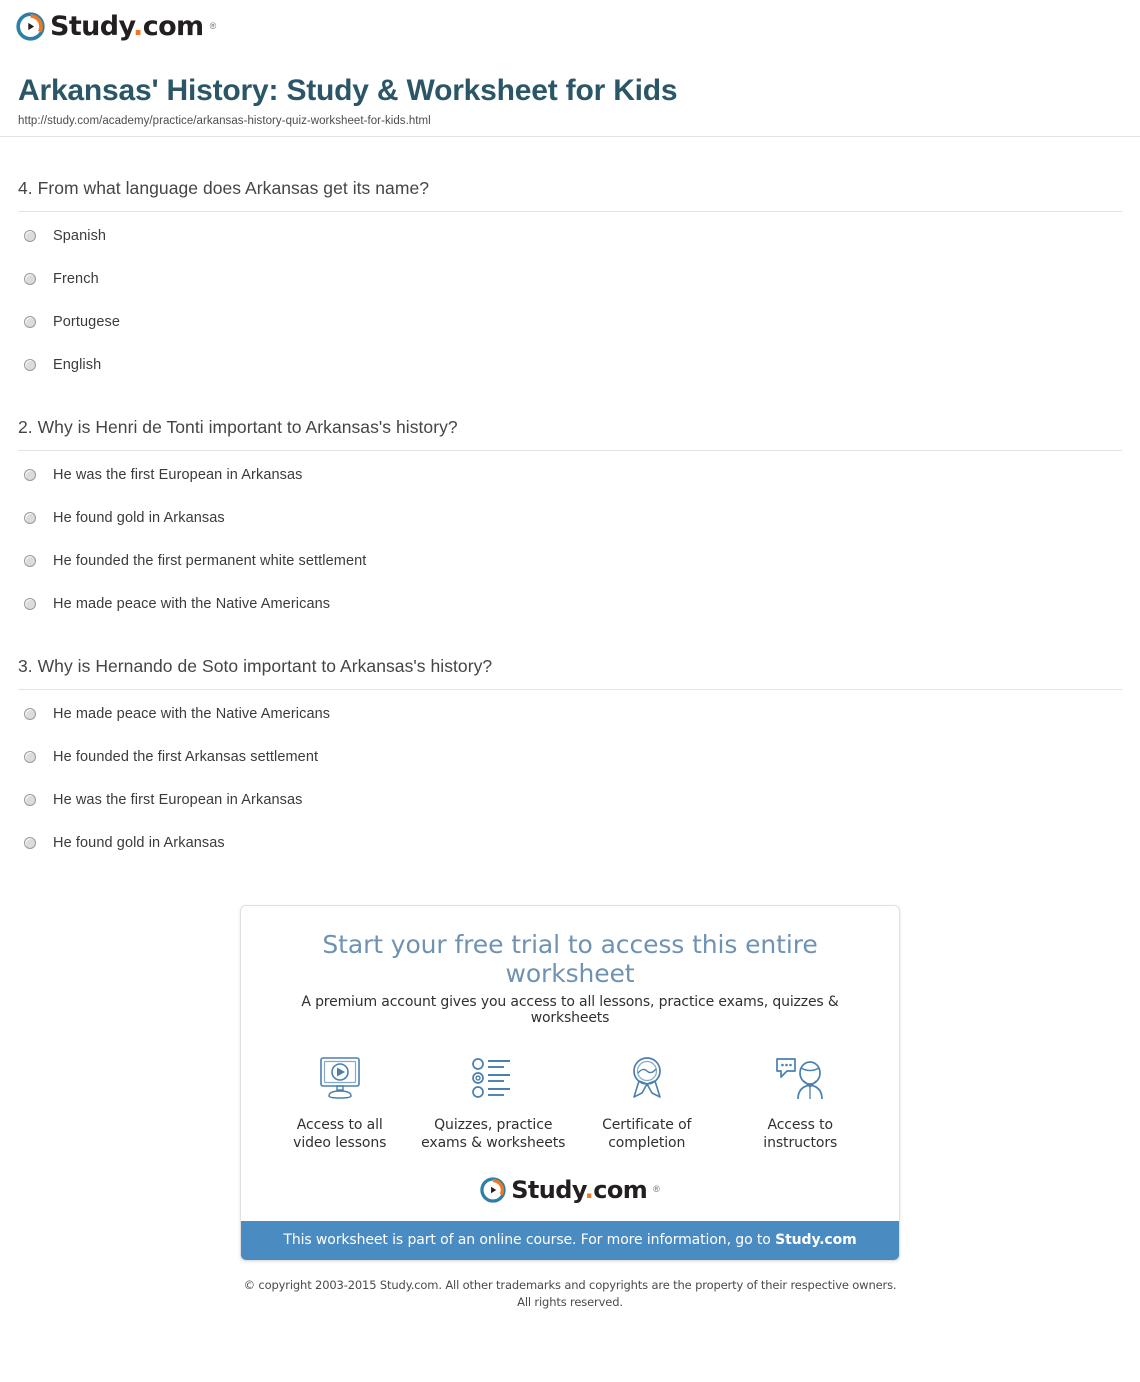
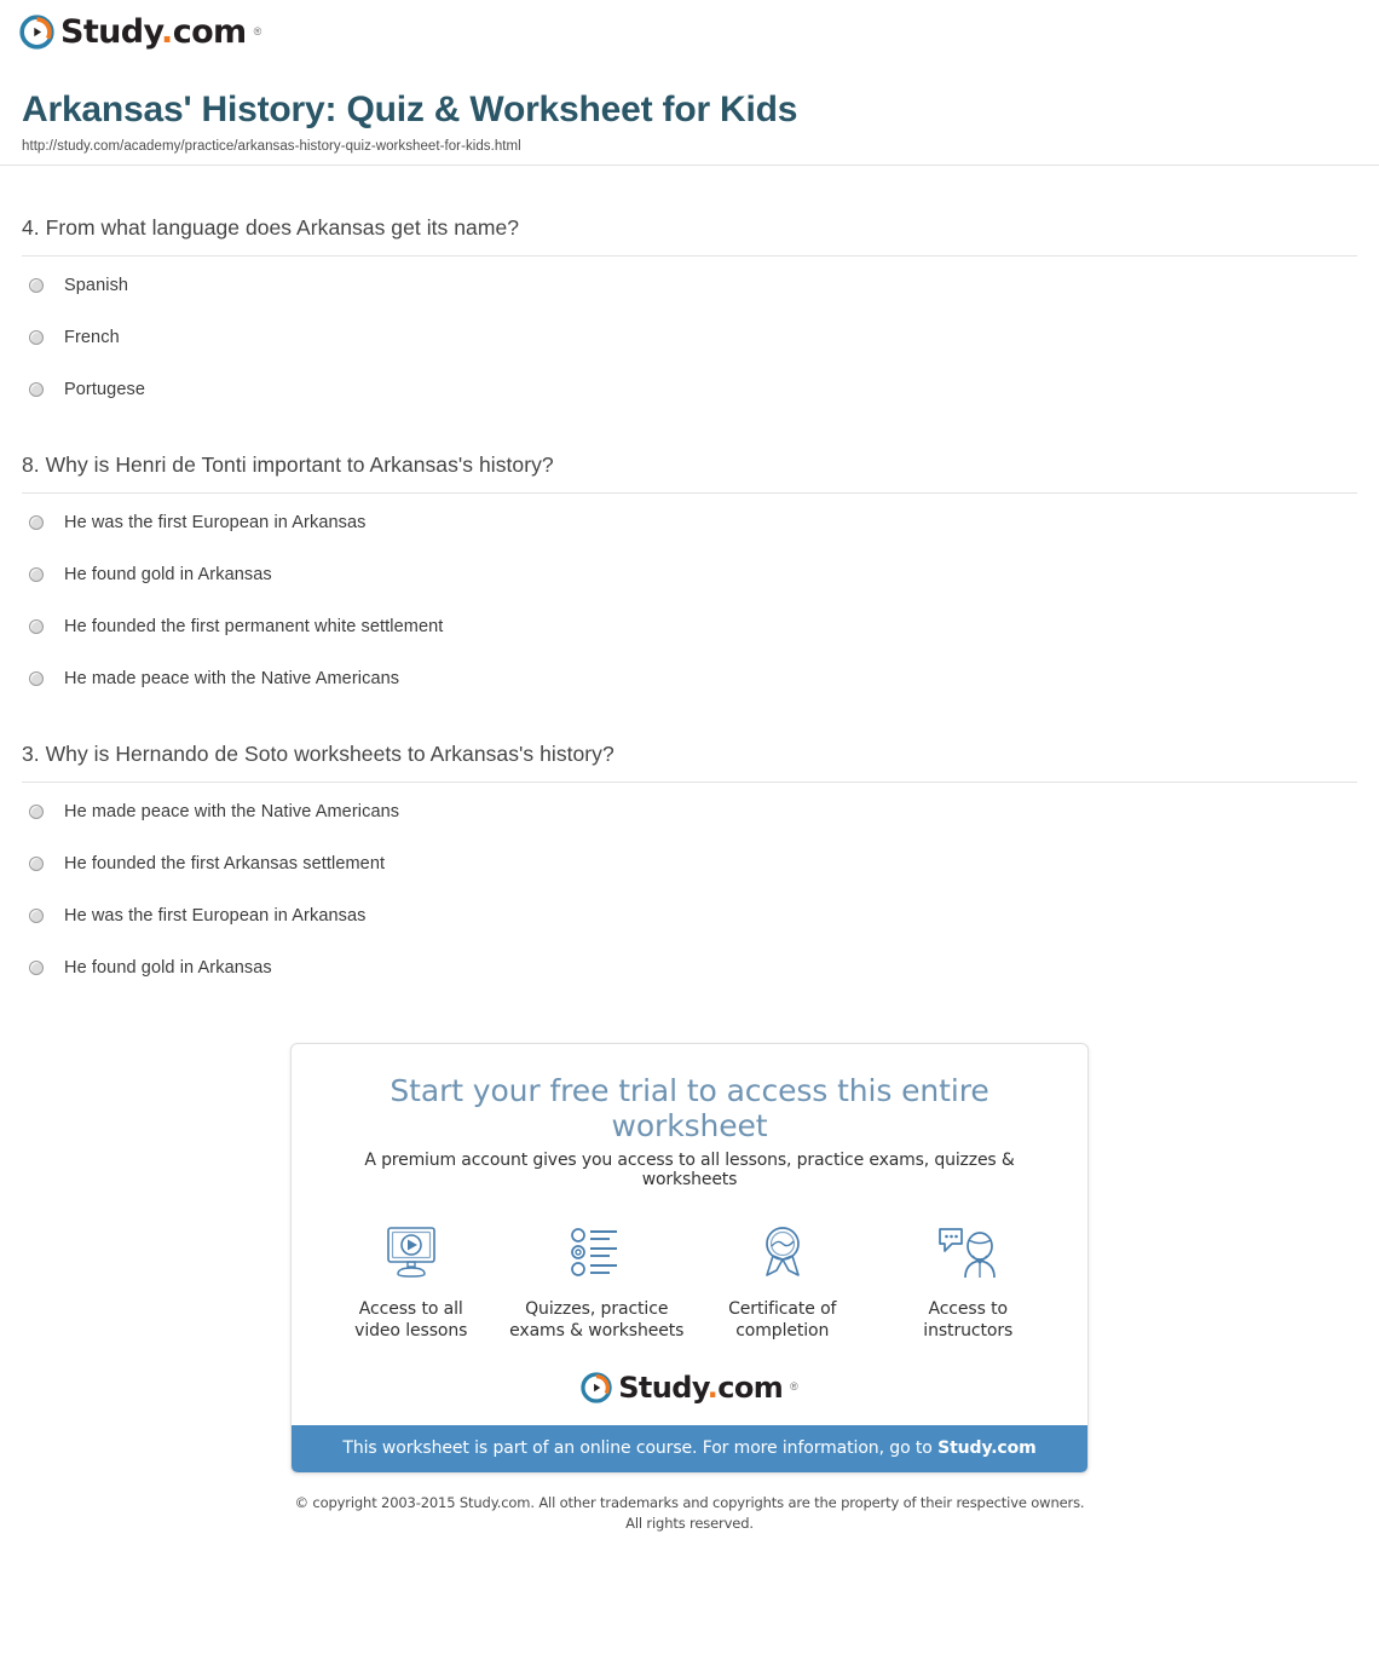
  Study.com
  ®
- Arkansas' History: Study & Worksheet for Kids
+ Arkansas' History: Quiz & Worksheet for Kids
  http://study.com/academy/practice/arkansas-history-quiz-worksheet-for-kids.html
  4. From what language does Arkansas get its name?
  Spanish
  French
  Portugese
- English
- 2. Why is Henri de Tonti important to Arkansas's history?
+ 8. Why is Henri de Tonti important to Arkansas's history?
  He was the first European in Arkansas
  He found gold in Arkansas
  He founded the first permanent white settlement
  He made peace with the Native Americans
- 3. Why is Hernando de Soto important to Arkansas's history?
+ 3. Why is Hernando de Soto worksheets to Arkansas's history?
  He made peace with the Native Americans
  He founded the first Arkansas settlement
  He was the first European in Arkansas
  He found gold in Arkansas
  Start your free trial to access this entire worksheet
  A premium account gives you access to all lessons, practice exams, quizzes & worksheets
  Access to all
  video lessons
  Quizzes, practice
  exams & worksheets
  Certificate of
  completion
  Access to
  instructors
  Study.com
  ®
  This worksheet is part of an online course. For more information, go to Study.com
  © copyright 2003-2015 Study.com. All other trademarks and copyrights are the property of their respective owners.
  All rights reserved.
